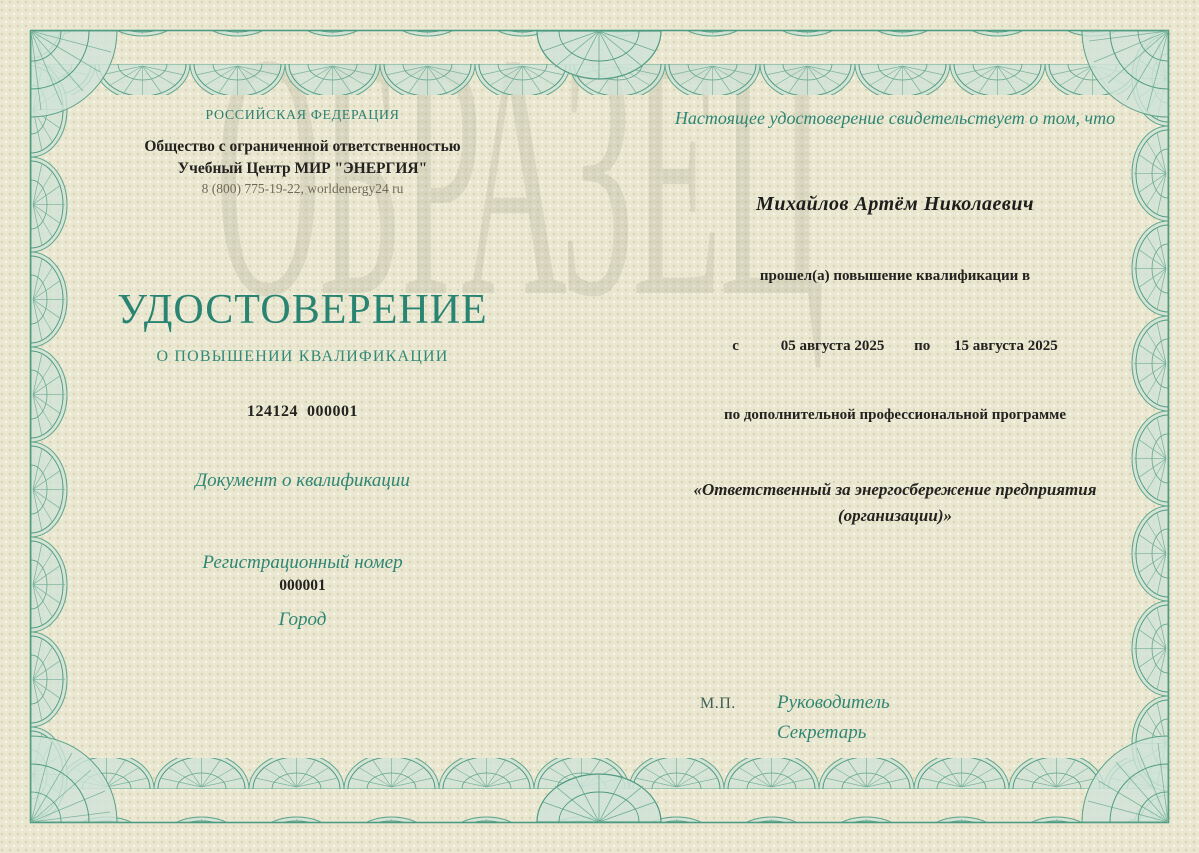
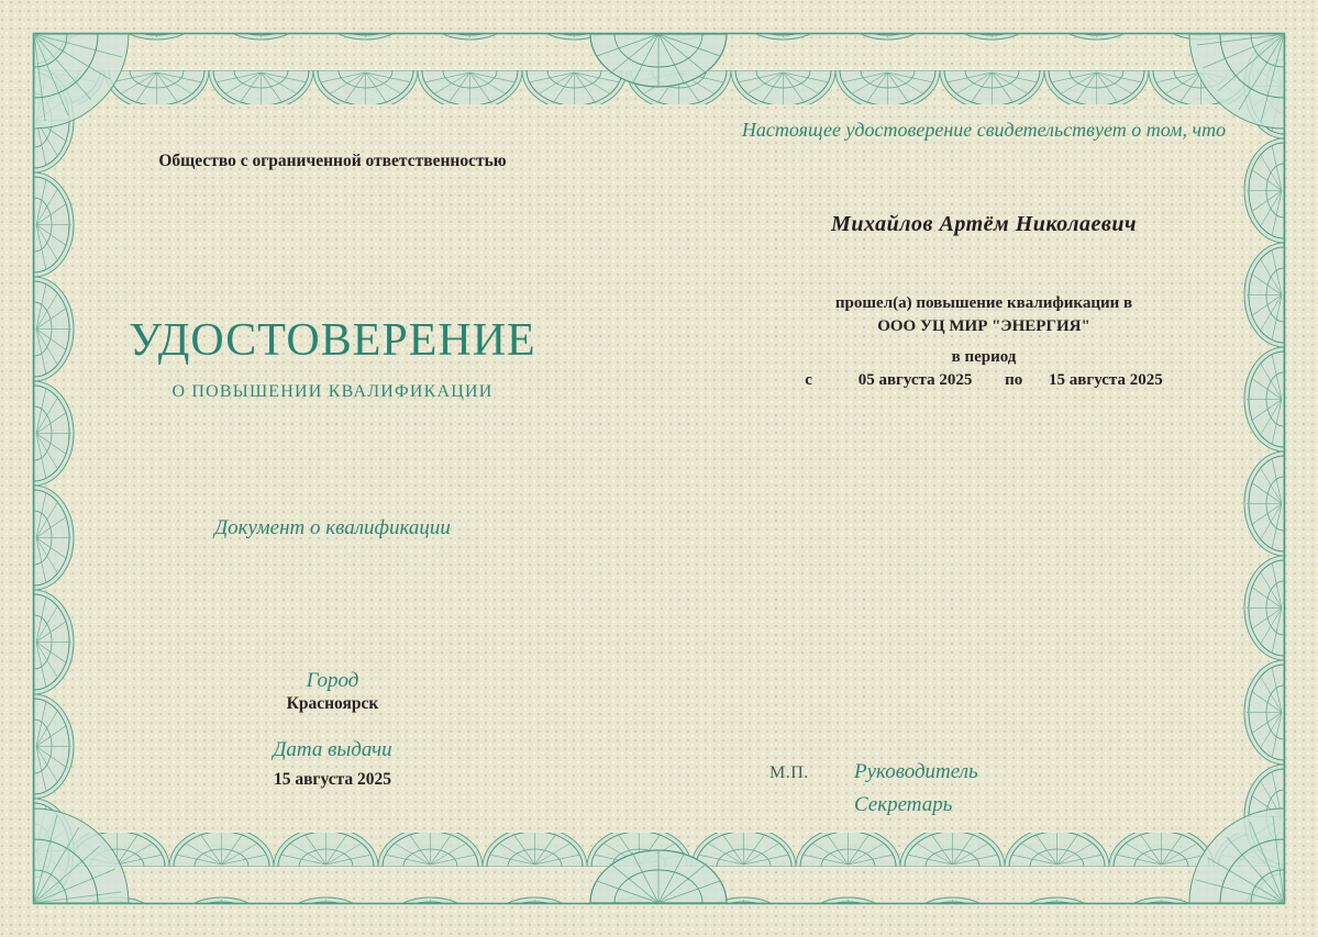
- ОБРАЗЕЦ
- РОССИЙСКАЯ ФЕДЕРАЦИЯ
  Общество с ограниченной ответственностью
- Учебный Центр МИР "ЭНЕРГИЯ"
- 8 (800) 775-19-22, worldenergy24 ru
  УДОСТОВЕРЕНИЕ
  О ПОВЫШЕНИИ КВАЛИФИКАЦИИ
- 124124 000001
  Документ о квалификации
- Регистрационный номер
- 000001
  Город
+ Красноярск
+ Дата выдачи
+ 15 августа 2025
  Настоящее удостоверение свидетельствует о том, что
  Михайлов Артём Николаевич
  прошел(а) повышение квалификации в
+ ООО УЦ МИР "ЭНЕРГИЯ"
+ в период
  с 05 августа 2025 по 15 августа 2025
- по дополнительной профессиональной программе
- «Ответственный за энергосбережение предприятия (организации)»
  М.П.
  Руководитель
  Секретарь
